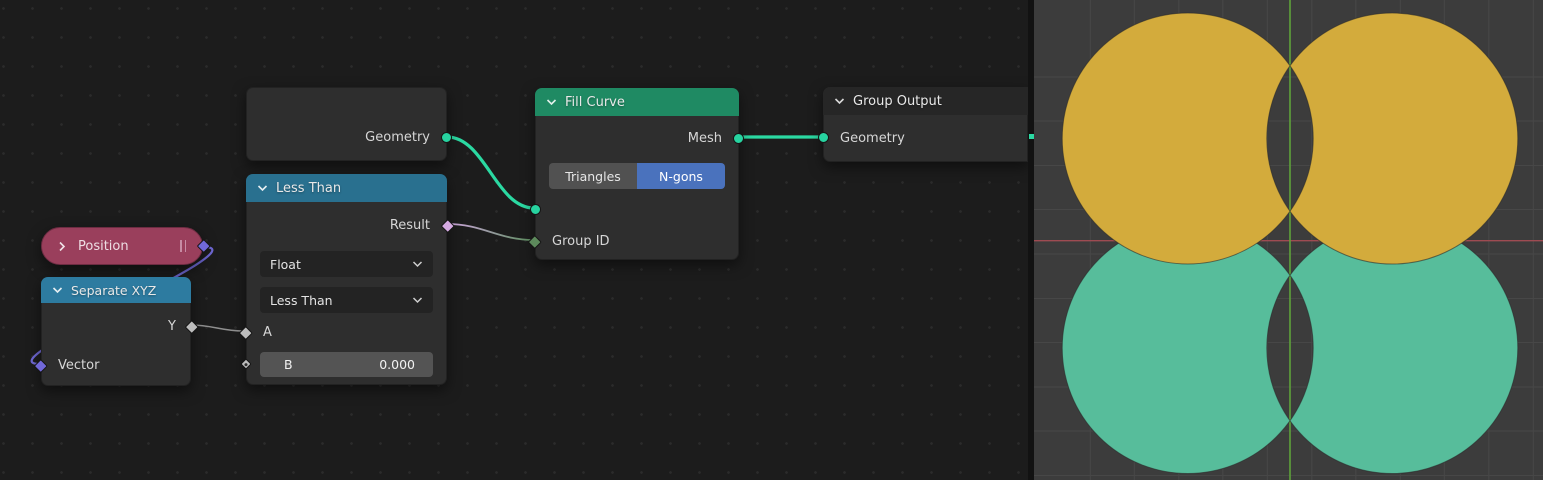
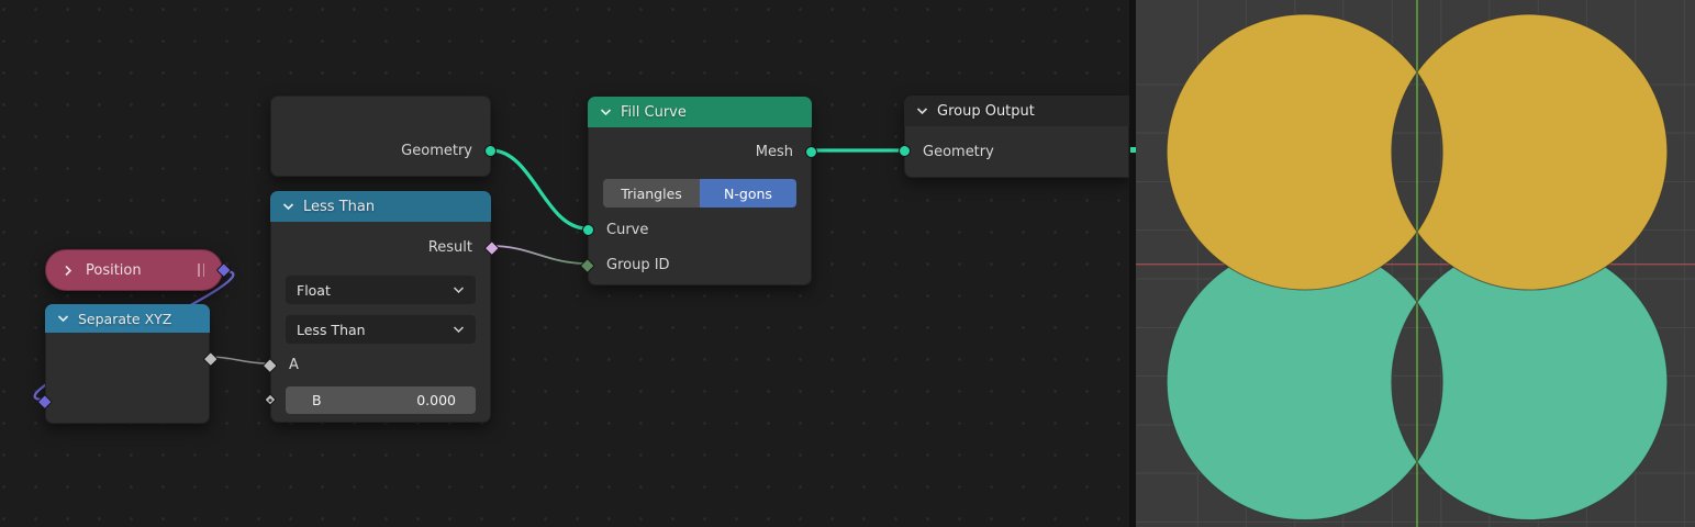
  Geometry
  Less Than
  Result
  Float
  Less Than
  A
  B
  0.000
  Position
  Separate XYZ
- Y
- Vector
  Fill Curve
  Mesh
  Triangles
  N-gons
+ Curve
  Group ID
  Group Output
  Geometry
